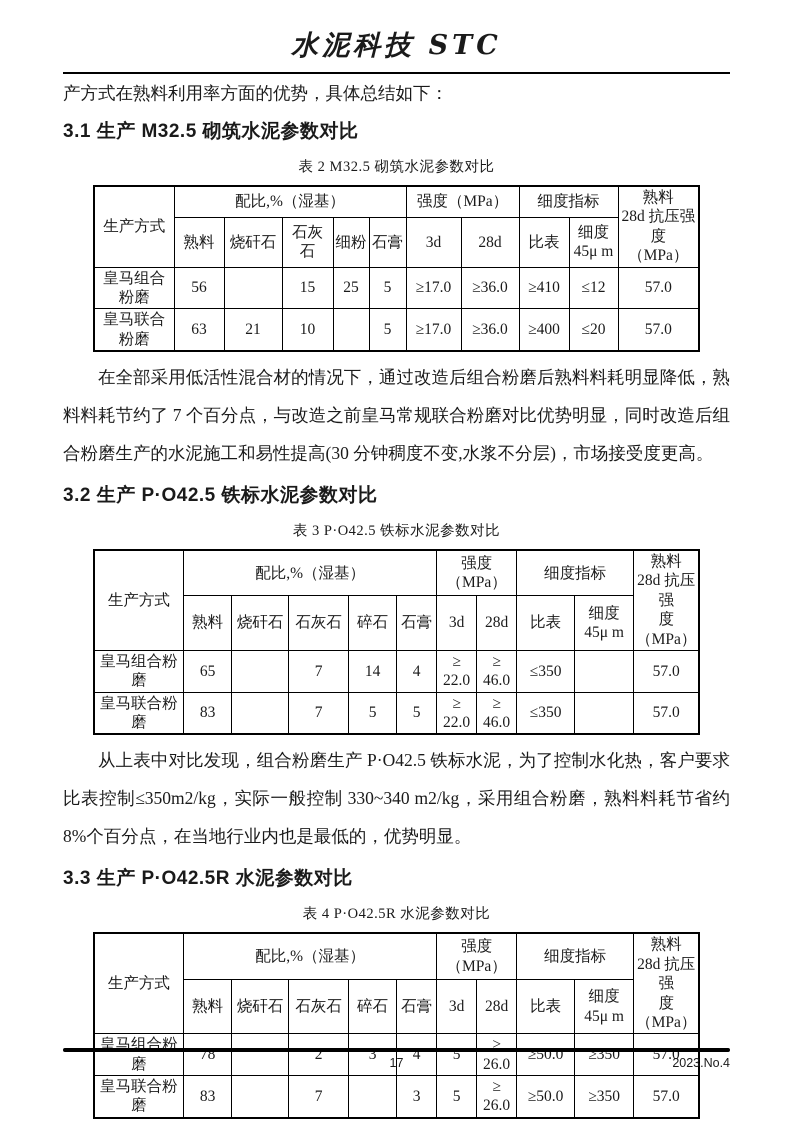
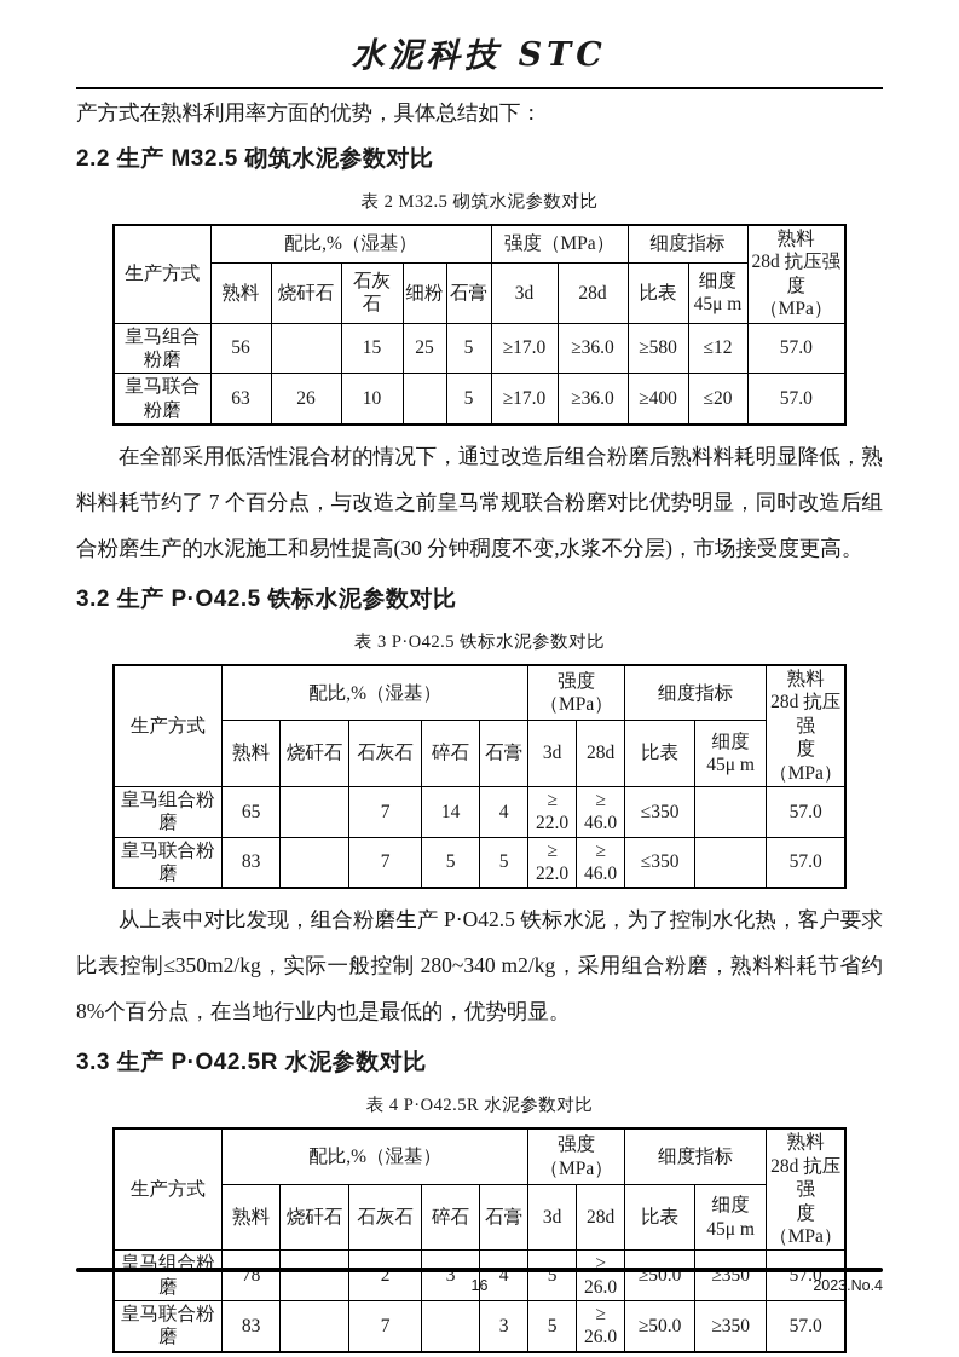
  水泥科技 STC
  产方式在熟料利用率方面的优势，具体总结如下：
- 3.1 生产 M32.5 砌筑水泥参数对比
+ 2.2 生产 M32.5 砌筑水泥参数对比
  表 2 M32.5 砌筑水泥参数对比
  生产方式	配比,%（湿基）	强度（MPa）	细度指标	熟料 28d 抗压强 度（MPa）
  熟料	烧矸石	石灰石	细粉	石膏	3d	28d	比表	细度 45μ m
- 皇马组合 粉磨	56		15	25	5	≥17.0	≥36.0	≥410	≤12	57.0
+ 皇马组合 粉磨	56		15	25	5	≥17.0	≥36.0	≥580	≤12	57.0
- 皇马联合 粉磨	63	21	10		5	≥17.0	≥36.0	≥400	≤20	57.0
+ 皇马联合 粉磨	63	26	10		5	≥17.0	≥36.0	≥400	≤20	57.0
  在全部采用低活性混合材的情况下，通过改造后组合粉磨后熟料料耗明显降低，熟料料耗节约了 7 个百分点，与改造之前皇马常规联合粉磨对比优势明显，同时改造后组合粉磨生产的水泥施工和易性提高(30 分钟稠度不变,水浆不分层)，市场接受度更高。
  3.2 生产 P·O42.5 铁标水泥参数对比
  表 3 P·O42.5 铁标水泥参数对比
  生产方式	配比,%（湿基）	强度（MPa）	细度指标	熟料 28d 抗压强 度（MPa）
  熟料	烧矸石	石灰石	碎石	石膏	3d	28d	比表	细度 45μ m
  皇马组合粉磨	65		7	14	4	≥ 22.0	≥ 46.0	≤350		57.0
  皇马联合粉磨	83		7	5	5	≥ 22.0	≥ 46.0	≤350		57.0
- 从上表中对比发现，组合粉磨生产 P·O42.5 铁标水泥，为了控制水化热，客户要求比表控制≤350m2/kg，实际一般控制 330~340 m2/kg，采用组合粉磨，熟料料耗节省约 8%个百分点，在当地行业内也是最低的，优势明显。
+ 从上表中对比发现，组合粉磨生产 P·O42.5 铁标水泥，为了控制水化热，客户要求比表控制≤350m2/kg，实际一般控制 280~340 m2/kg，采用组合粉磨，熟料料耗节省约 8%个百分点，在当地行业内也是最低的，优势明显。
  3.3 生产 P·O42.5R 水泥参数对比
  表 4 P·O42.5R 水泥参数对比
  生产方式	配比,%（湿基）	强度（MPa）	细度指标	熟料 28d 抗压强 度（MPa）
  熟料	烧矸石	石灰石	碎石	石膏	3d	28d	比表	细度 45μ m
  皇马组合粉磨	78		2	3	4	5	≥ 26.0	≥50.0	≥350	57.0
  皇马联合粉磨	83		7		3	5	≥ 26.0	≥50.0	≥350	57.0
- 17
+ 16
  2023.No.4
